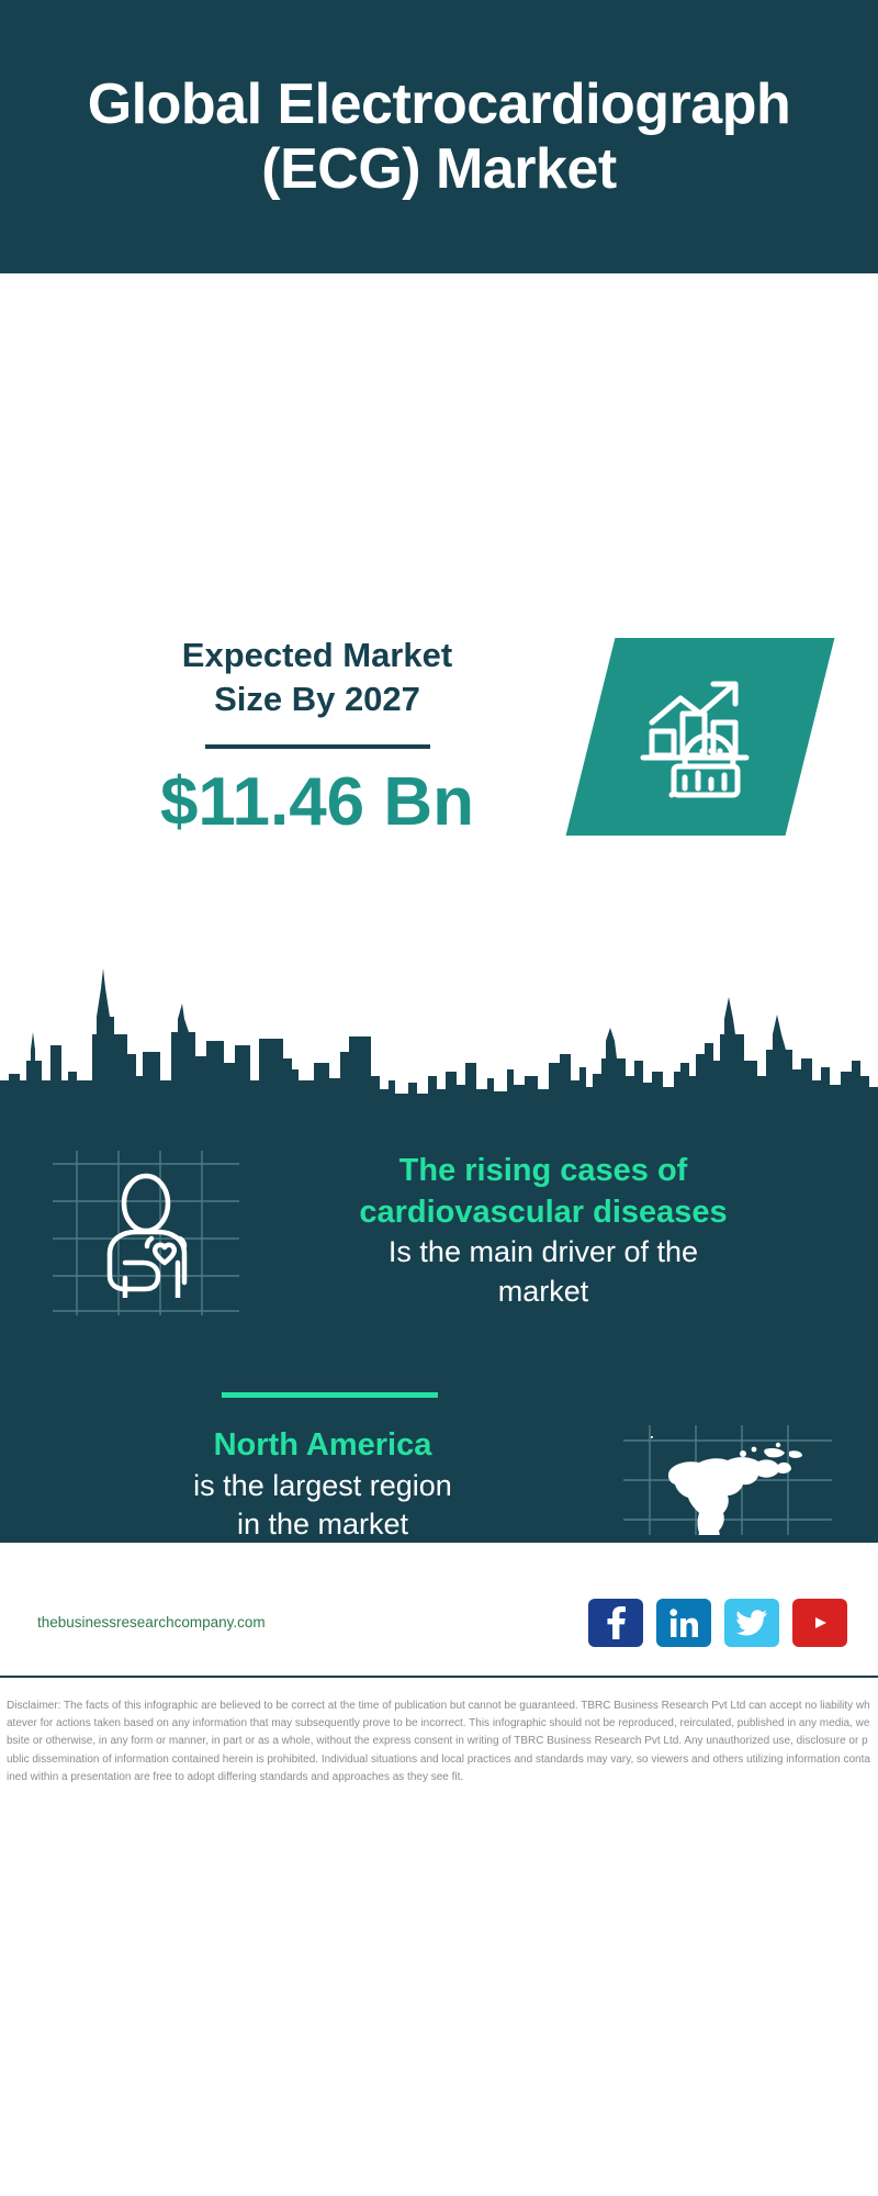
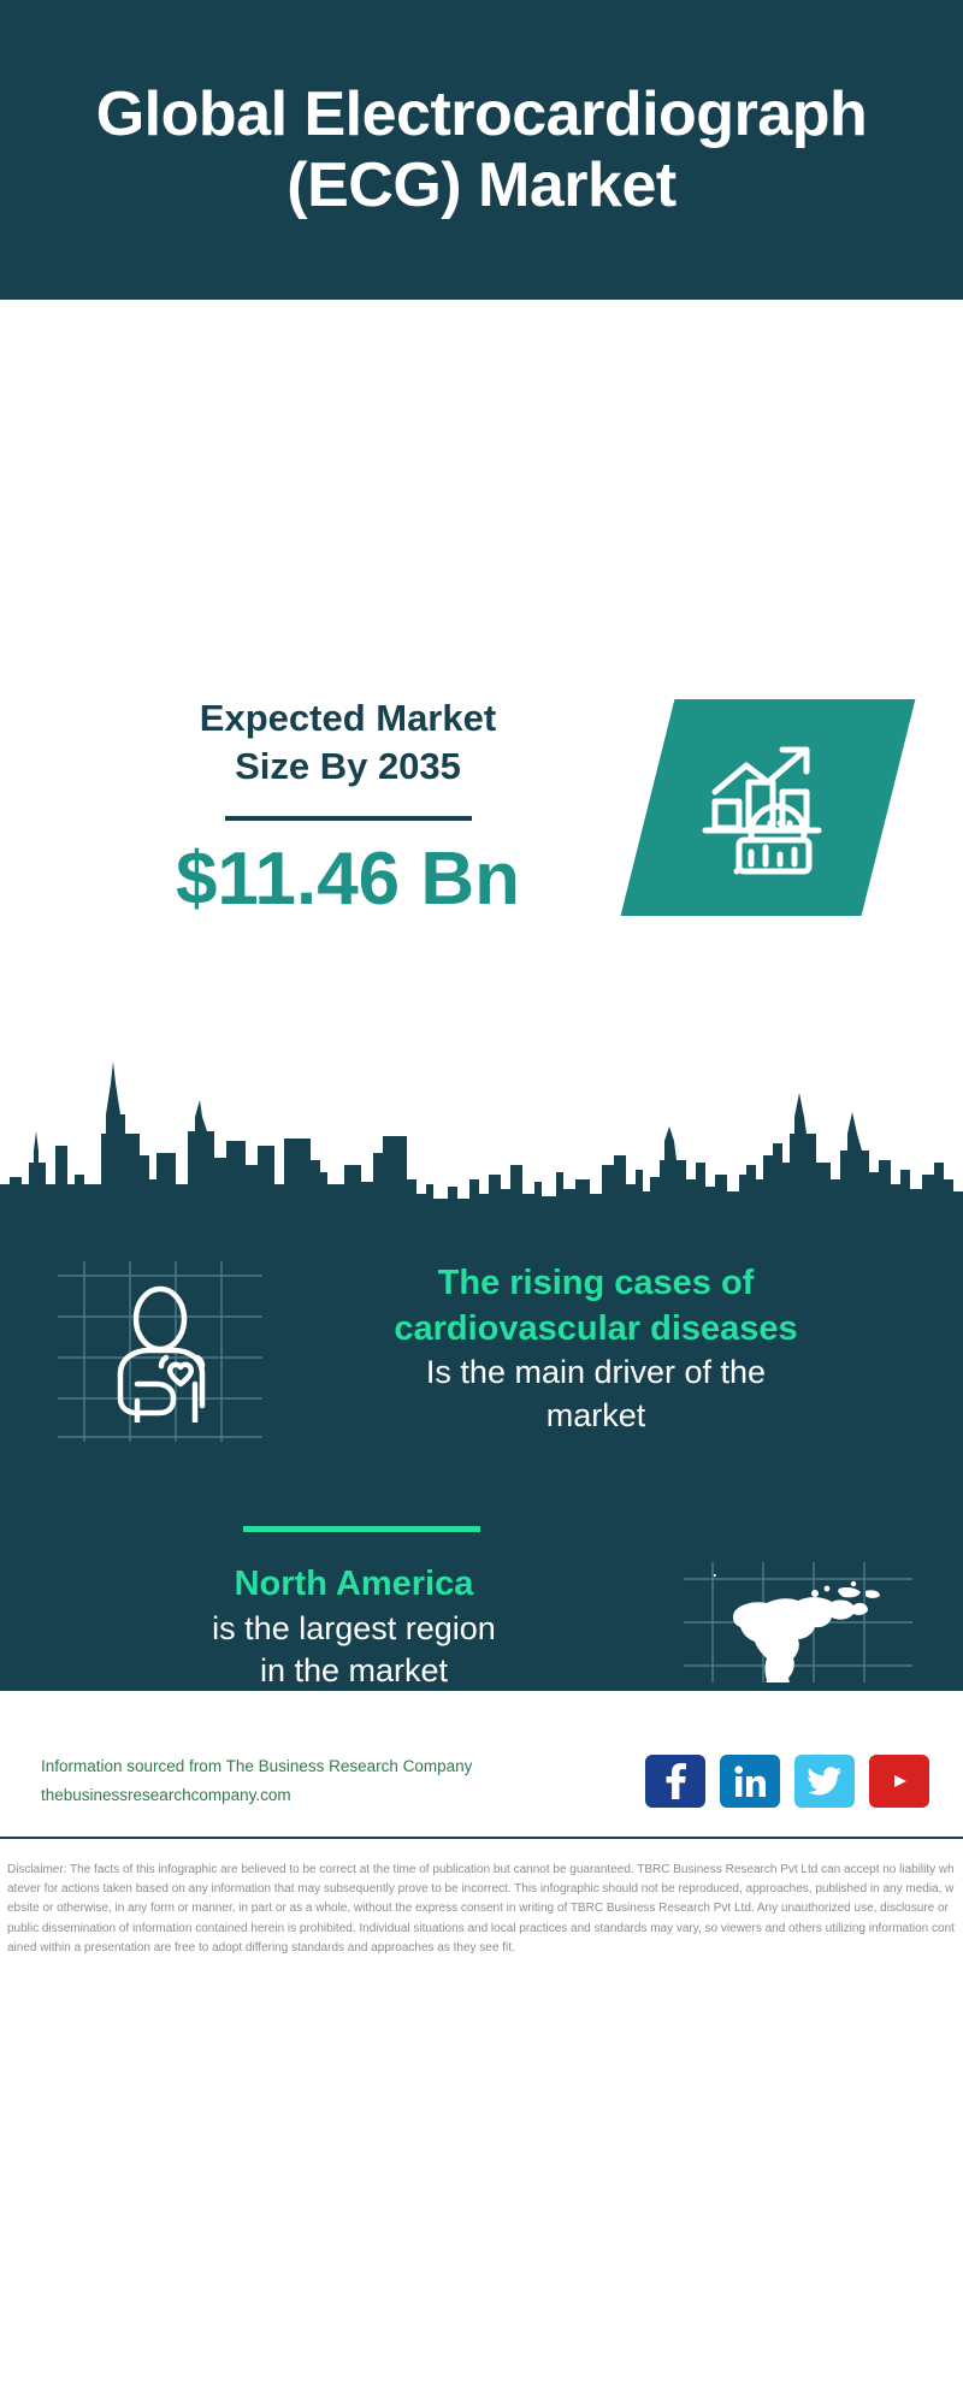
  Global Electrocardiograph (ECG) Market
  Expected Market
- Size By 2027
+ Size By 2035
  $11.46 Bn
  The rising cases of
  cardiovascular diseases
  Is the main driver of the
  market
  North America
  is the largest region
  in the market
+ Information sourced from The Business Research Company
  thebusinessresearchcompany.com
- Disclaimer: The facts of this infographic are believed to be correct at the time of publication but cannot be guaranteed. TBRC Business Research Pvt Ltd can accept no liability whatever for actions taken based on any information that may subsequently prove to be incorrect. This infographic should not be reproduced, reirculated, published in any media, website or otherwise, in any form or manner, in part or as a whole, without the express consent in writing of TBRC Business Research Pvt Ltd. Any unauthorized use, disclosure or public dissemination of information contained herein is prohibited. Individual situations and local practices and standards may vary, so viewers and others utilizing information contained within a presentation are free to adopt differing standards and approaches as they see fit.
+ Disclaimer: The facts of this infographic are believed to be correct at the time of publication but cannot be guaranteed. TBRC Business Research Pvt Ltd can accept no liability whatever for actions taken based on any information that may subsequently prove to be incorrect. This infographic should not be reproduced, approaches, published in any media, website or otherwise, in any form or manner, in part or as a whole, without the express consent in writing of TBRC Business Research Pvt Ltd. Any unauthorized use, disclosure or public dissemination of information contained herein is prohibited. Individual situations and local practices and standards may vary, so viewers and others utilizing information contained within a presentation are free to adopt differing standards and approaches as they see fit.
